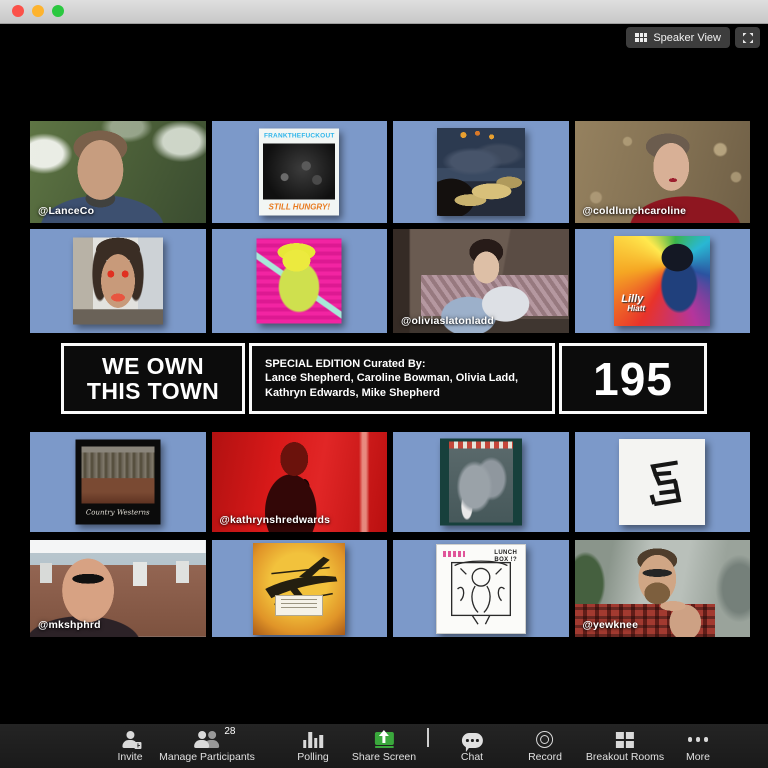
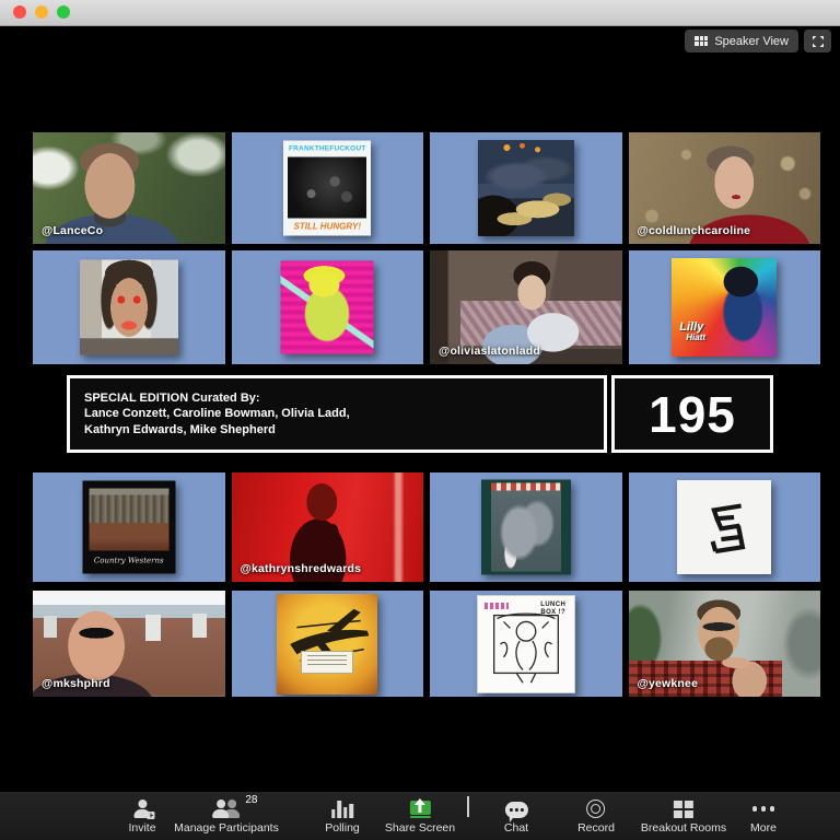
  Speaker View
  @LanceCo
  STILL HUNGRY!
  @coldlunchcaroline
  @oliviaslatonladd
  Lilly
  Hiatt
- WE OWN
- THIS TOWN
  SPECIAL EDITION Curated By:
- Lance Shepherd, Caroline Bowman, Olivia Ladd,
+ Lance Conzett, Caroline Bowman, Olivia Ladd,
  Kathryn Edwards, Mike Shepherd
  195
  Country Westerns
  @kathrynshredwards
  @mkshphrd
  @yewknee
  Invite
  28
  Manage Participants
  Polling
  Share Screen
  Chat
  Record
  Breakout Rooms
  More
